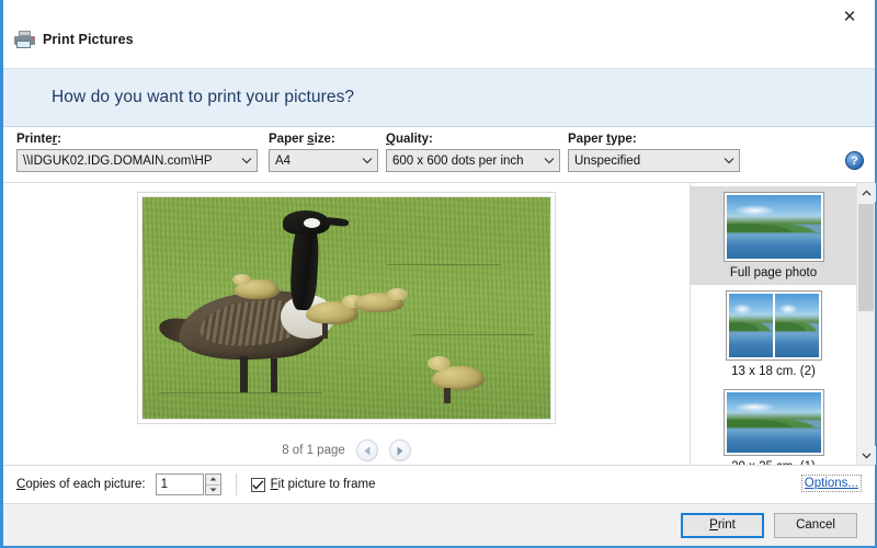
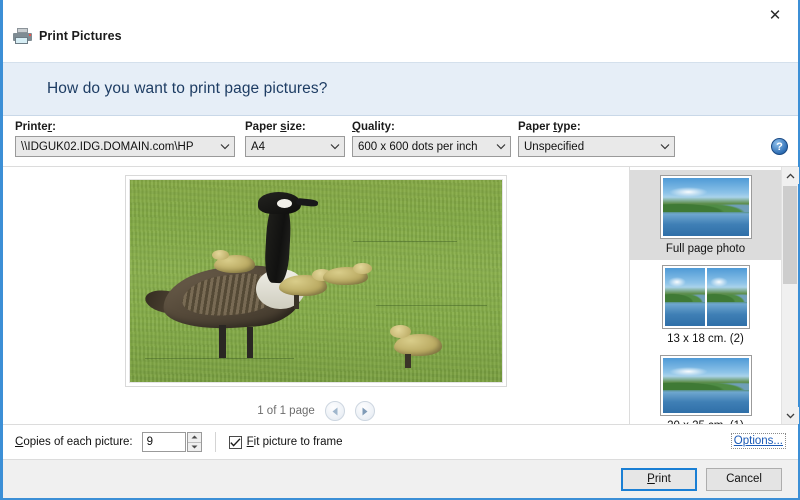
  Print Pictures
  ✕
- How do you want to print your pictures?
+ How do you want to print page pictures?
  Printer:
  \\IDGUK02.IDG.DOMAIN.com\HP
  Paper size:
  A4
  Quality:
  600 x 600 dots per inch
  Paper type:
  Unspecified
  ?
- 8 of 1 page
+ 1 of 1 page
  Full page photo
  13 x 18 cm. (2)
  Copies of each picture:
- 1
+ 9
  Fit picture to frame
  Options...
  P
  rint
  Cancel
